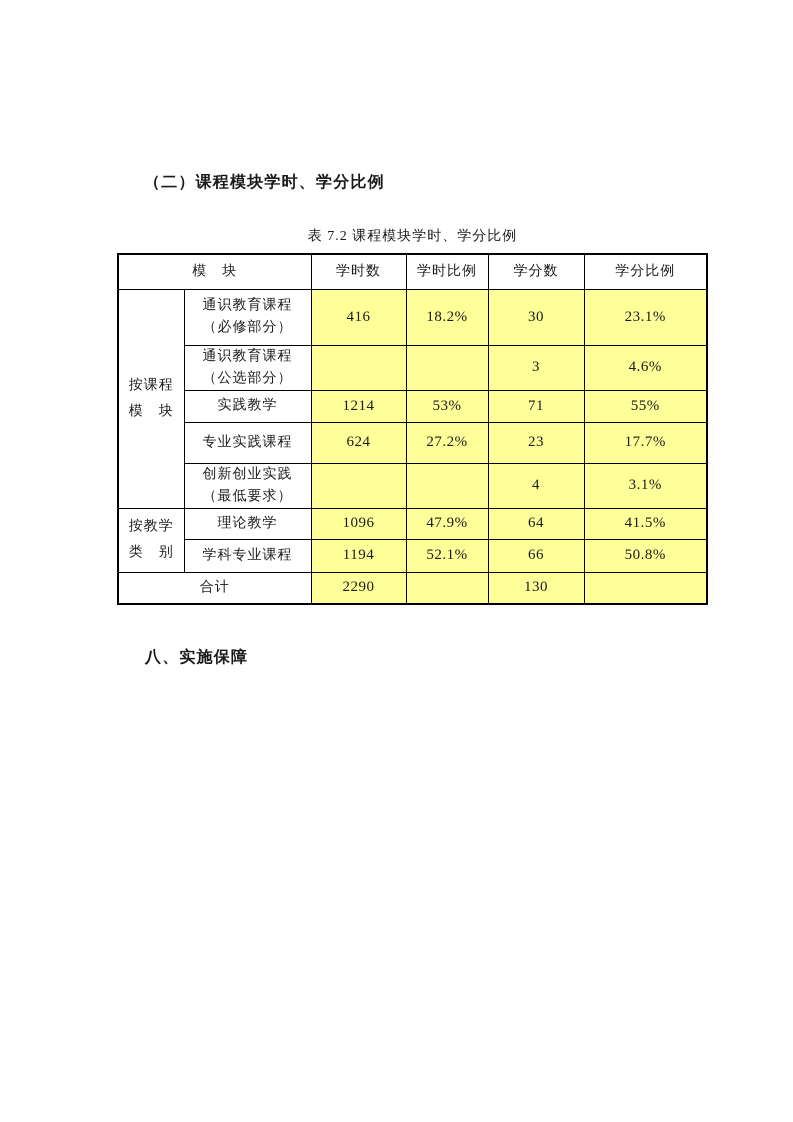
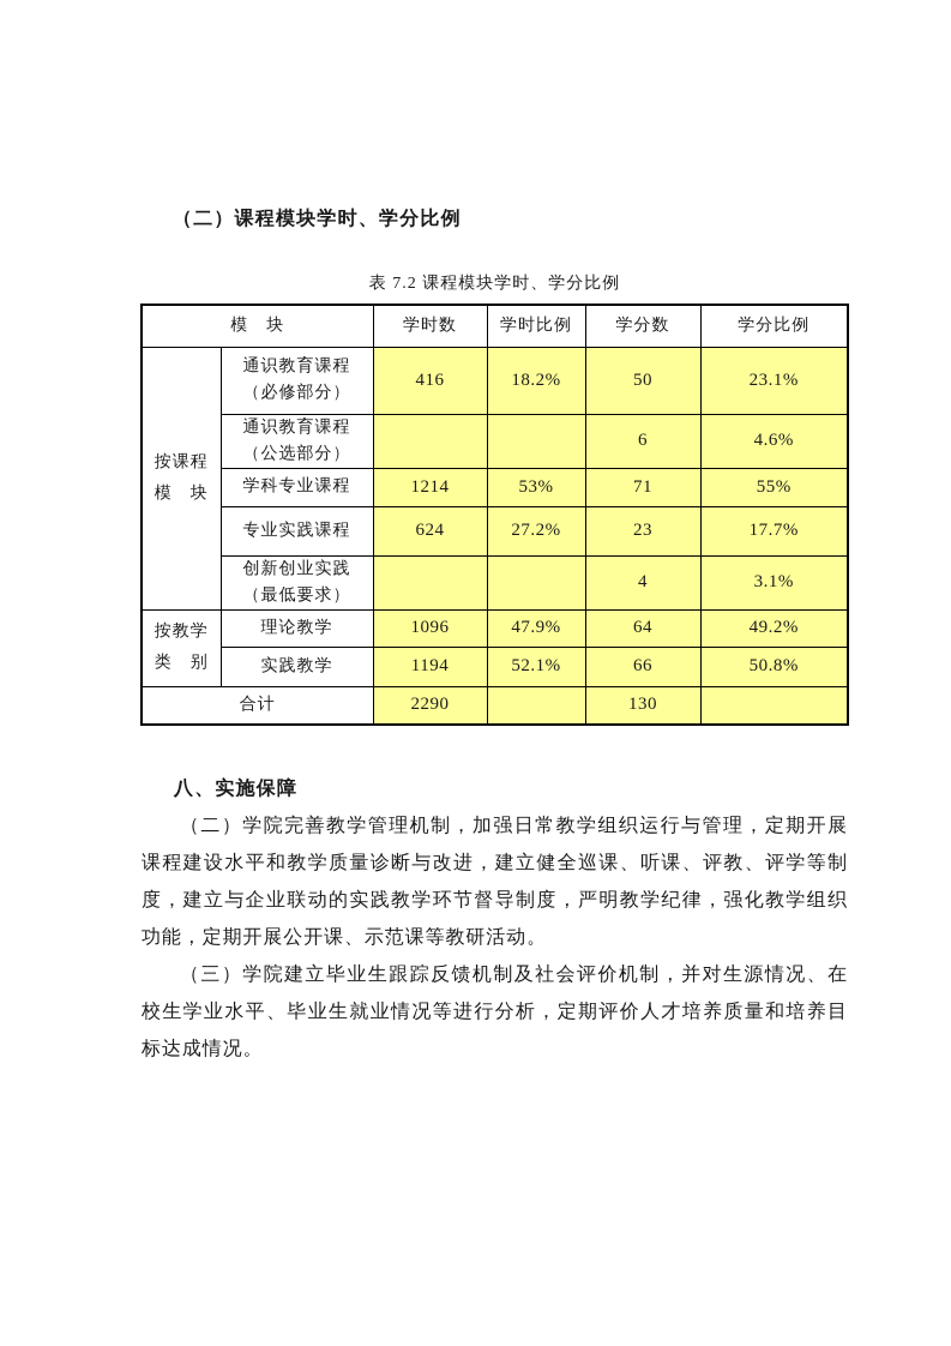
  （二）课程模块学时、学分比例
  表 7.2 课程模块学时、学分比例
  模 块	学时数	学时比例	学分数	学分比例
- 按课程 模 块	通识教育课程 （必修部分）	416	18.2%	30	23.1%
+ 按课程 模 块	通识教育课程 （必修部分）	416	18.2%	50	23.1%
- 通识教育课程 （公选部分）			3	4.6%
+ 通识教育课程 （公选部分）			6	4.6%
- 实践教学	1214	53%	71	55%
+ 学科专业课程	1214	53%	71	55%
  专业实践课程	624	27.2%	23	17.7%
  创新创业实践 （最低要求）			4	3.1%
- 按教学 类 别	理论教学	1096	47.9%	64	41.5%
+ 按教学 类 别	理论教学	1096	47.9%	64	49.2%
- 学科专业课程	1194	52.1%	66	50.8%
+ 实践教学	1194	52.1%	66	50.8%
  合计	2290		130
  八、实施保障
+ （二）学院完善教学管理机制，加强日常教学组织运行与管理，定期开展课程建设水平和教学质量诊断与改进，建立健全巡课、听课、评教、评学等制度，建立与企业联动的实践教学环节督导制度，严明教学纪律，强化教学组织功能，定期开展公开课、示范课等教研活动。
+ （三）学院建立毕业生跟踪反馈机制及社会评价机制，并对生源情况、在校生学业水平、毕业生就业情况等进行分析，定期评价人才培养质量和培养目标达成情况。
